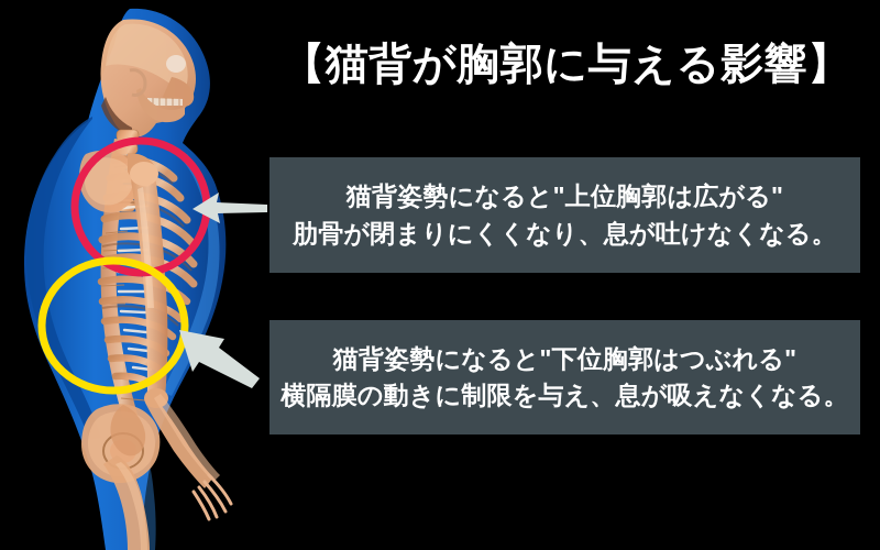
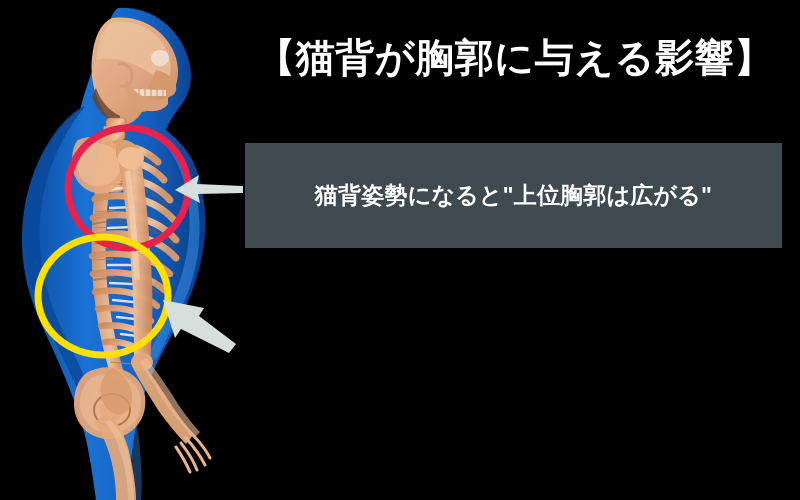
  【猫背が胸郭に与える影響】
  猫背姿勢になると"上位胸郭は広がる"
- 肋骨が閉まりにくくなり、息が吐けなくなる。
- 猫背姿勢になると"下位胸郭はつぶれる"
- 横隔膜の動きに制限を与え、息が吸えなくなる。
